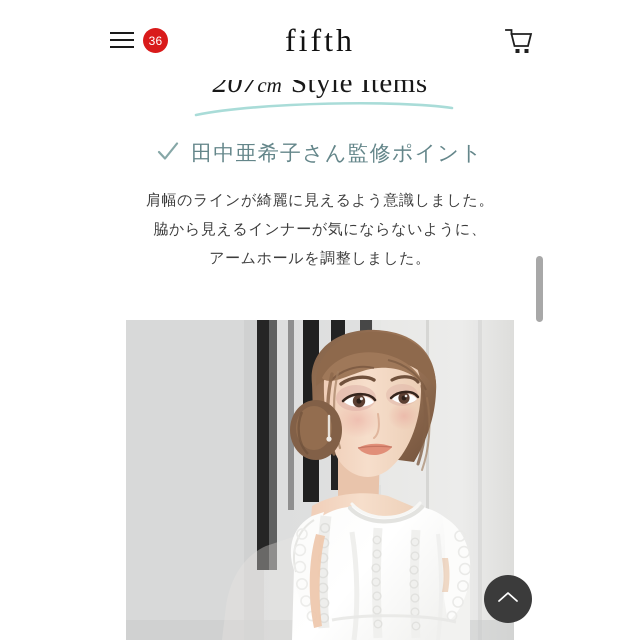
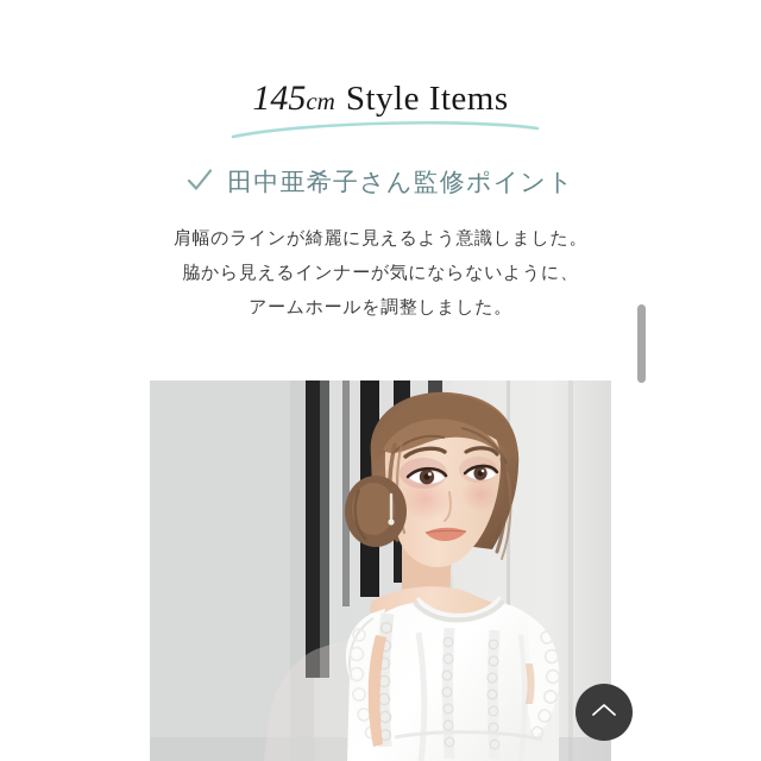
- 36
- fifth
- 207cm Style Items
+ 145cm Style Items
  田中亜希子さん監修ポイント
  肩幅のラインが綺麗に見えるよう意識しました。
  脇から見えるインナーが気にならないように、
  アームホールを調整しました。
